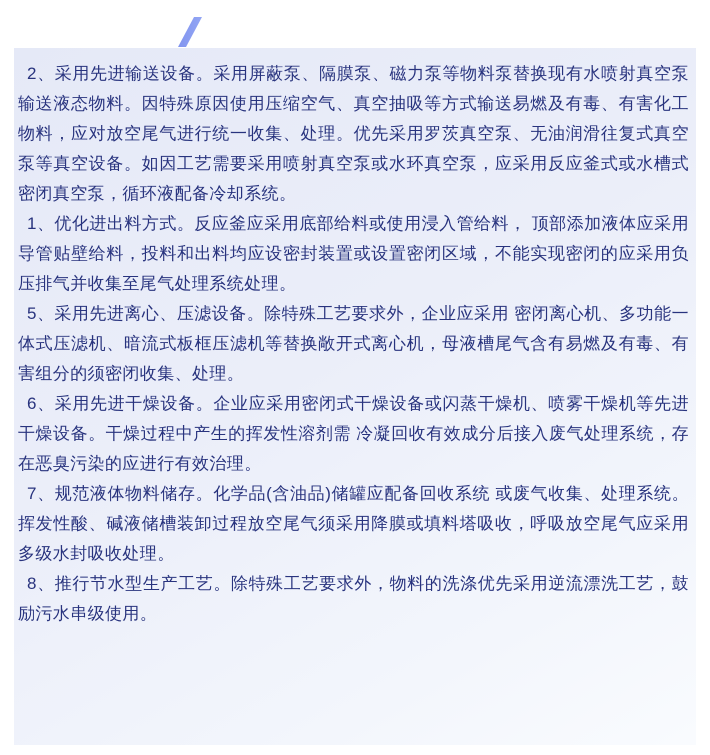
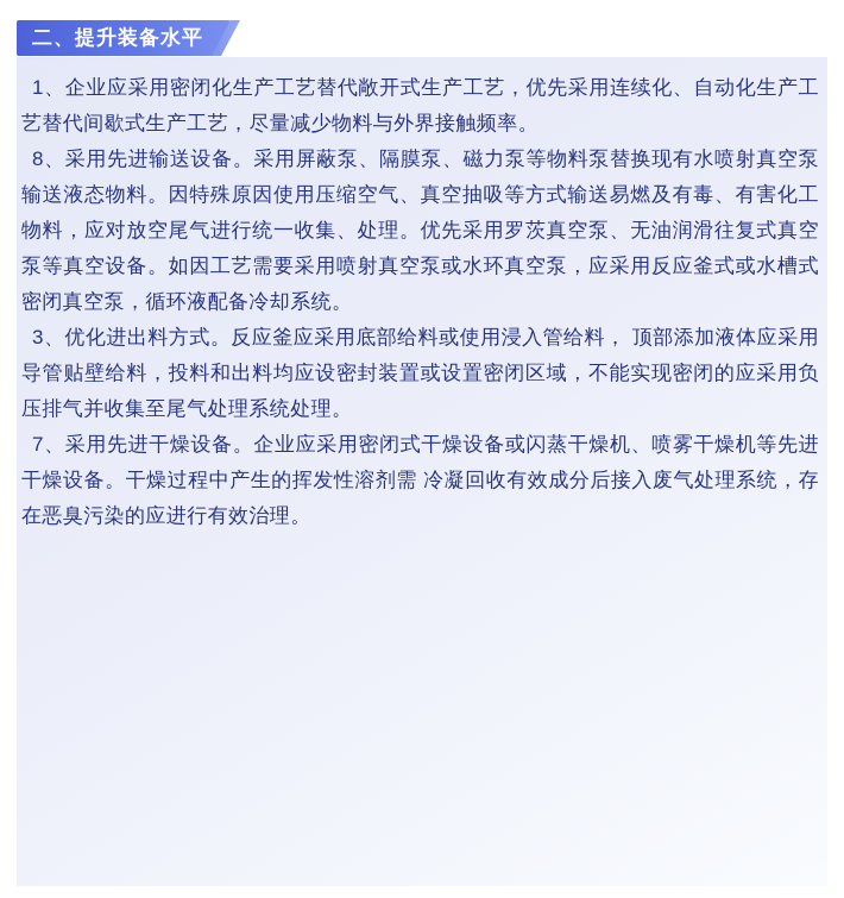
+ 二、提升装备水平
+ 1、企业应采用密闭化生产工艺替代敞开式生产工艺，优先采用连续化、自动化生产工艺替代间歇式生产工艺，尽量减少物料与外界接触频率。
- 2、采用先进输送设备。采用屏蔽泵、隔膜泵、磁力泵等物料泵替换现有水喷射真空泵输送液态物料。因特殊原因使用压缩空气、真空抽吸等方式输送易燃及有毒、有害化工物料，应对放空尾气进行统一收集、处理。优先采用罗茨真空泵、无油润滑往复式真空泵等真空设备。如因工艺需要采用喷射真空泵或水环真空泵，应采用反应釜式或水槽式密闭真空泵，循环液配备冷却系统。
+ 8、采用先进输送设备。采用屏蔽泵、隔膜泵、磁力泵等物料泵替换现有水喷射真空泵输送液态物料。因特殊原因使用压缩空气、真空抽吸等方式输送易燃及有毒、有害化工物料，应对放空尾气进行统一收集、处理。优先采用罗茨真空泵、无油润滑往复式真空泵等真空设备。如因工艺需要采用喷射真空泵或水环真空泵，应采用反应釜式或水槽式密闭真空泵，循环液配备冷却系统。
- 1、优化进出料方式。反应釜应采用底部给料或使用浸入管给料， 顶部添加液体应采用导管贴壁给料，投料和出料均应设密封装置或设置密闭区域，不能实现密闭的应采用负压排气并收集至尾气处理系统处理。
+ 3、优化进出料方式。反应釜应采用底部给料或使用浸入管给料， 顶部添加液体应采用导管贴壁给料，投料和出料均应设密封装置或设置密闭区域，不能实现密闭的应采用负压排气并收集至尾气处理系统处理。
- 5、采用先进离心、压滤设备。除特殊工艺要求外，企业应采用 密闭离心机、多功能一体式压滤机、暗流式板框压滤机等替换敞开式离心机，母液槽尾气含有易燃及有毒、有害组分的须密闭收集、处理。
- 6、采用先进干燥设备。企业应采用密闭式干燥设备或闪蒸干燥机、喷雾干燥机等先进干燥设备。干燥过程中产生的挥发性溶剂需 冷凝回收有效成分后接入废气处理系统，存在恶臭污染的应进行有效治理。
+ 7、采用先进干燥设备。企业应采用密闭式干燥设备或闪蒸干燥机、喷雾干燥机等先进干燥设备。干燥过程中产生的挥发性溶剂需 冷凝回收有效成分后接入废气处理系统，存在恶臭污染的应进行有效治理。
- 7、规范液体物料储存。化学品(含油品)储罐应配备回收系统 或废气收集、处理系统。挥发性酸、碱液储槽装卸过程放空尾气须采用降膜或填料塔吸收，呼吸放空尾气应采用多级水封吸收处理。
- 8、推行节水型生产工艺。除特殊工艺要求外，物料的洗涤优先采用逆流漂洗工艺，鼓励污水串级使用。
